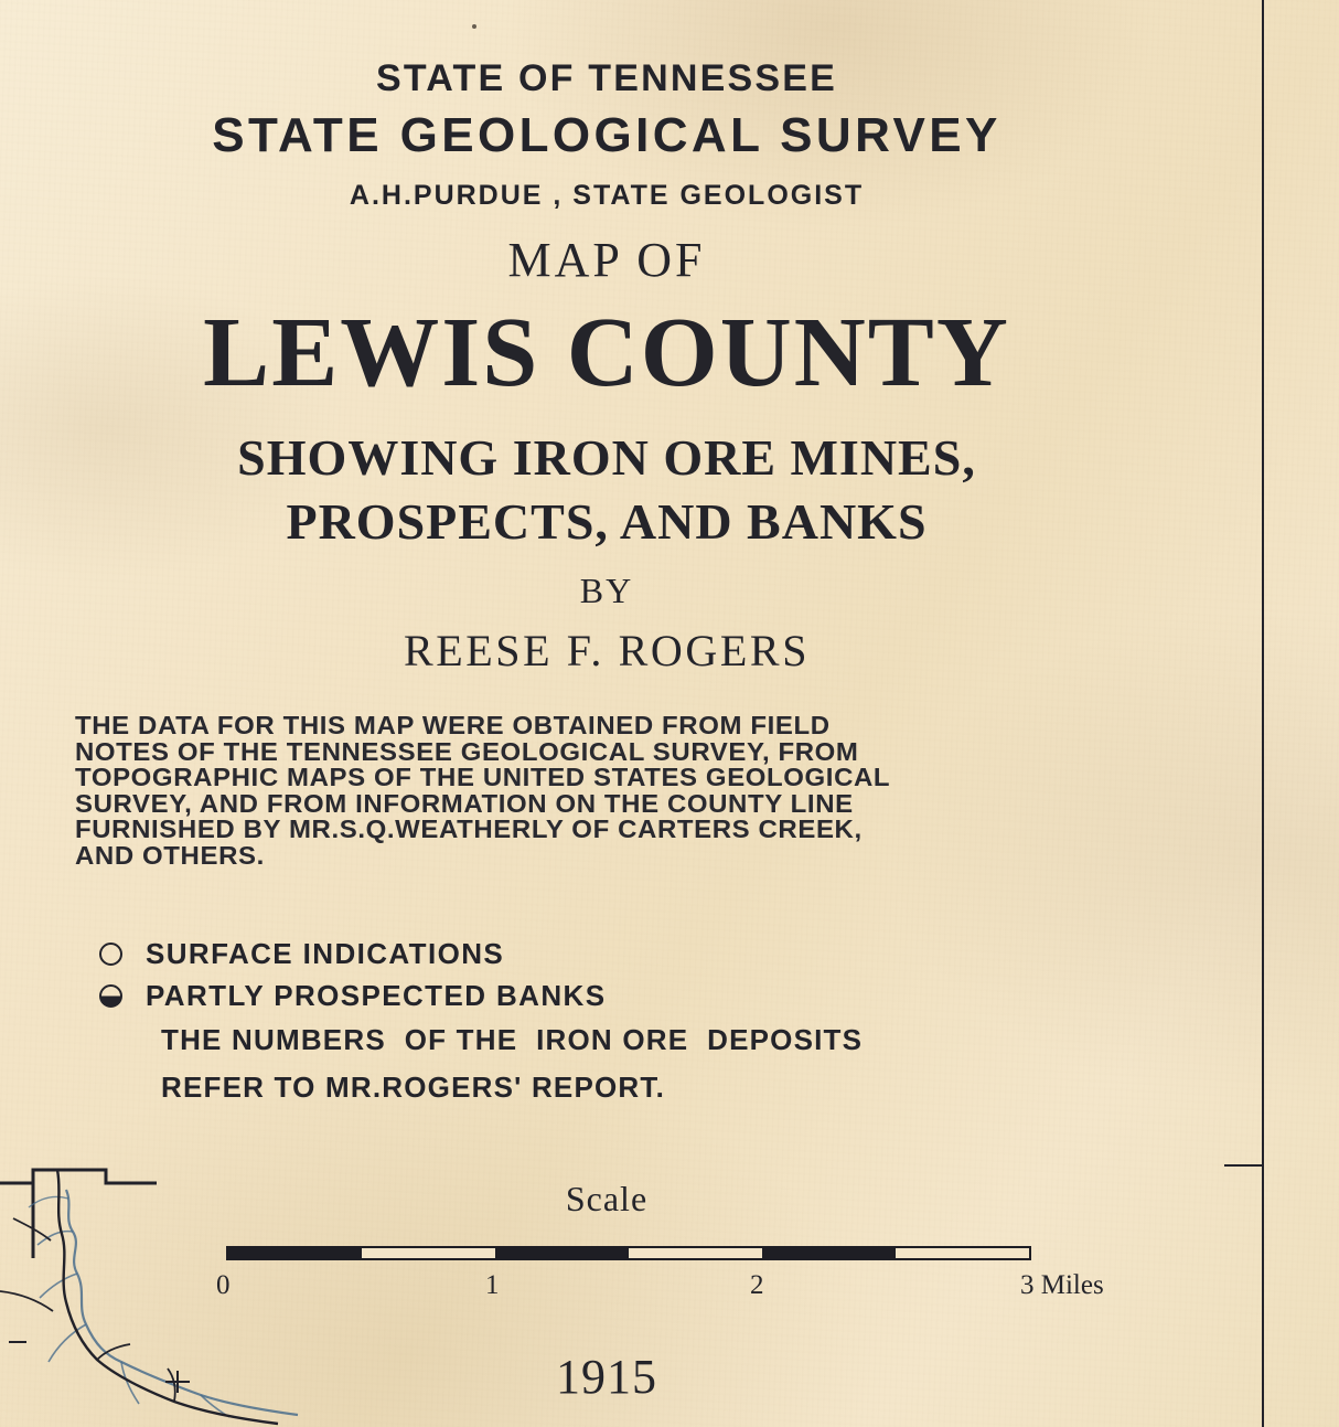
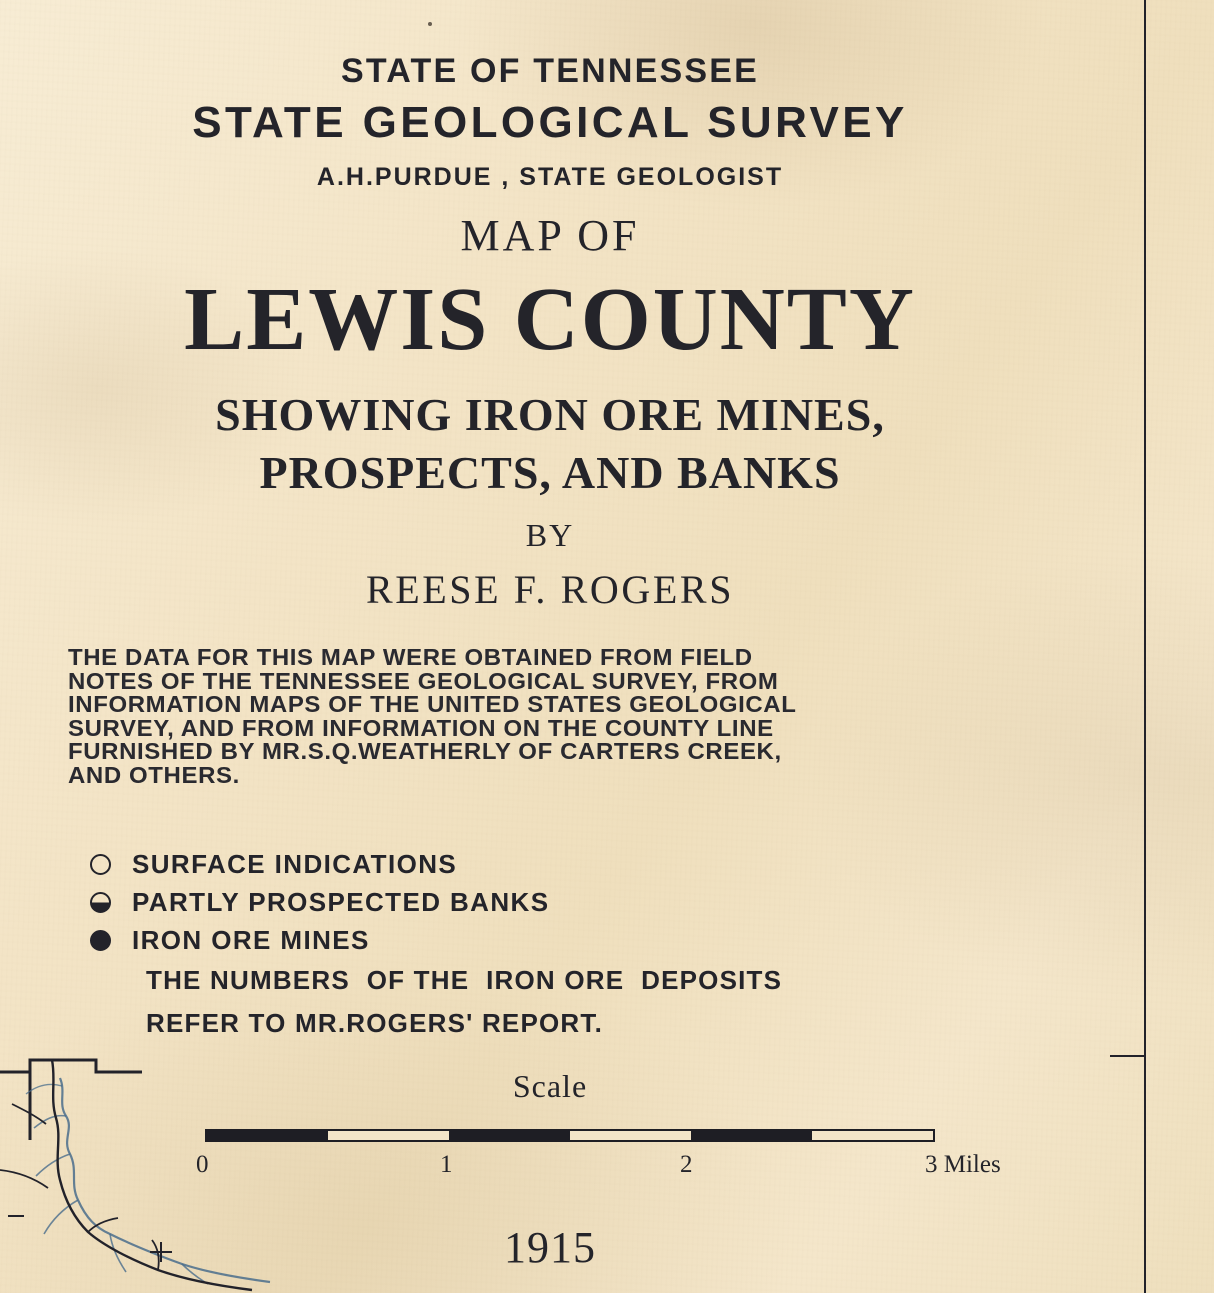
  STATE OF TENNESSEE
  STATE GEOLOGICAL SURVEY
  A.H.PURDUE , STATE GEOLOGIST
  MAP OF
  LEWIS COUNTY
  SHOWING IRON ORE MINES,
  PROSPECTS, AND BANKS
  BY
  REESE F. ROGERS
  THE DATA FOR THIS MAP WERE OBTAINED FROM FIELD
  NOTES OF THE TENNESSEE GEOLOGICAL SURVEY, FROM
- TOPOGRAPHIC MAPS OF THE UNITED STATES GEOLOGICAL
+ INFORMATION MAPS OF THE UNITED STATES GEOLOGICAL
  SURVEY, AND FROM INFORMATION ON THE COUNTY LINE
  FURNISHED BY MR.S.Q.WEATHERLY OF CARTERS CREEK,
  AND OTHERS.
  SURFACE INDICATIONS
  PARTLY PROSPECTED BANKS
+ IRON ORE MINES
  THE NUMBERS OF THE IRON ORE DEPOSITS
  REFER TO MR.ROGERS' REPORT.
  Scale
  0
  1
  2
  3 Miles
  1915
